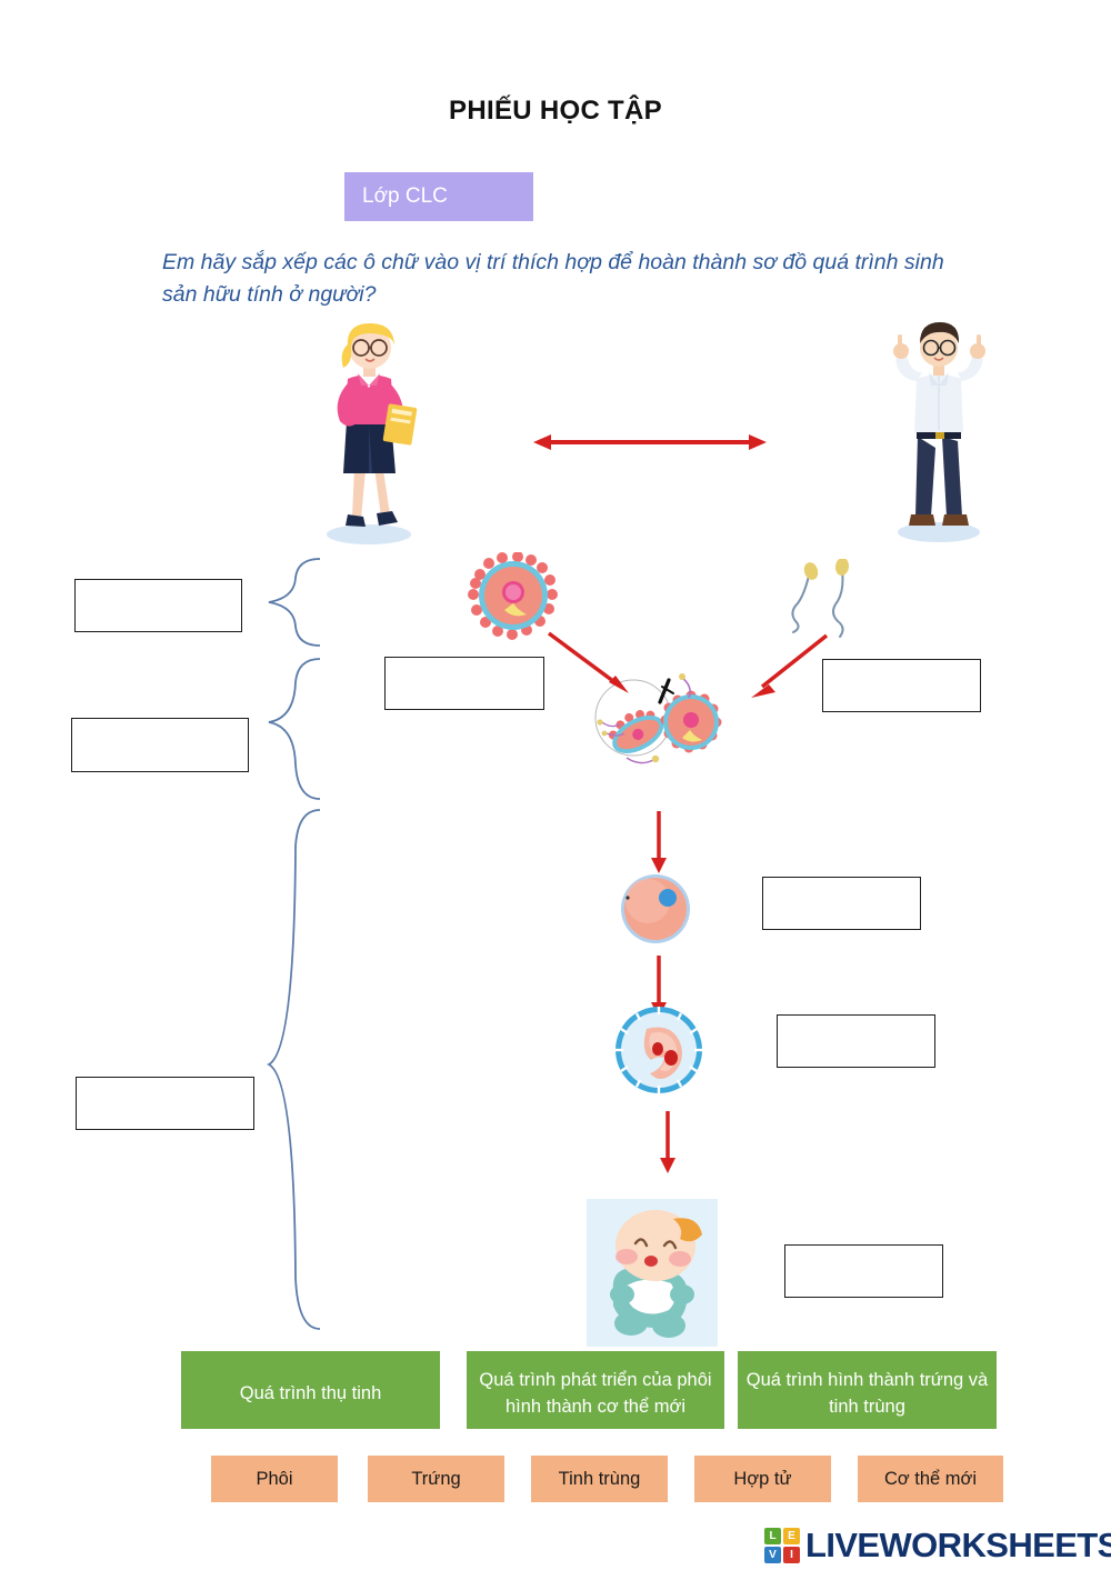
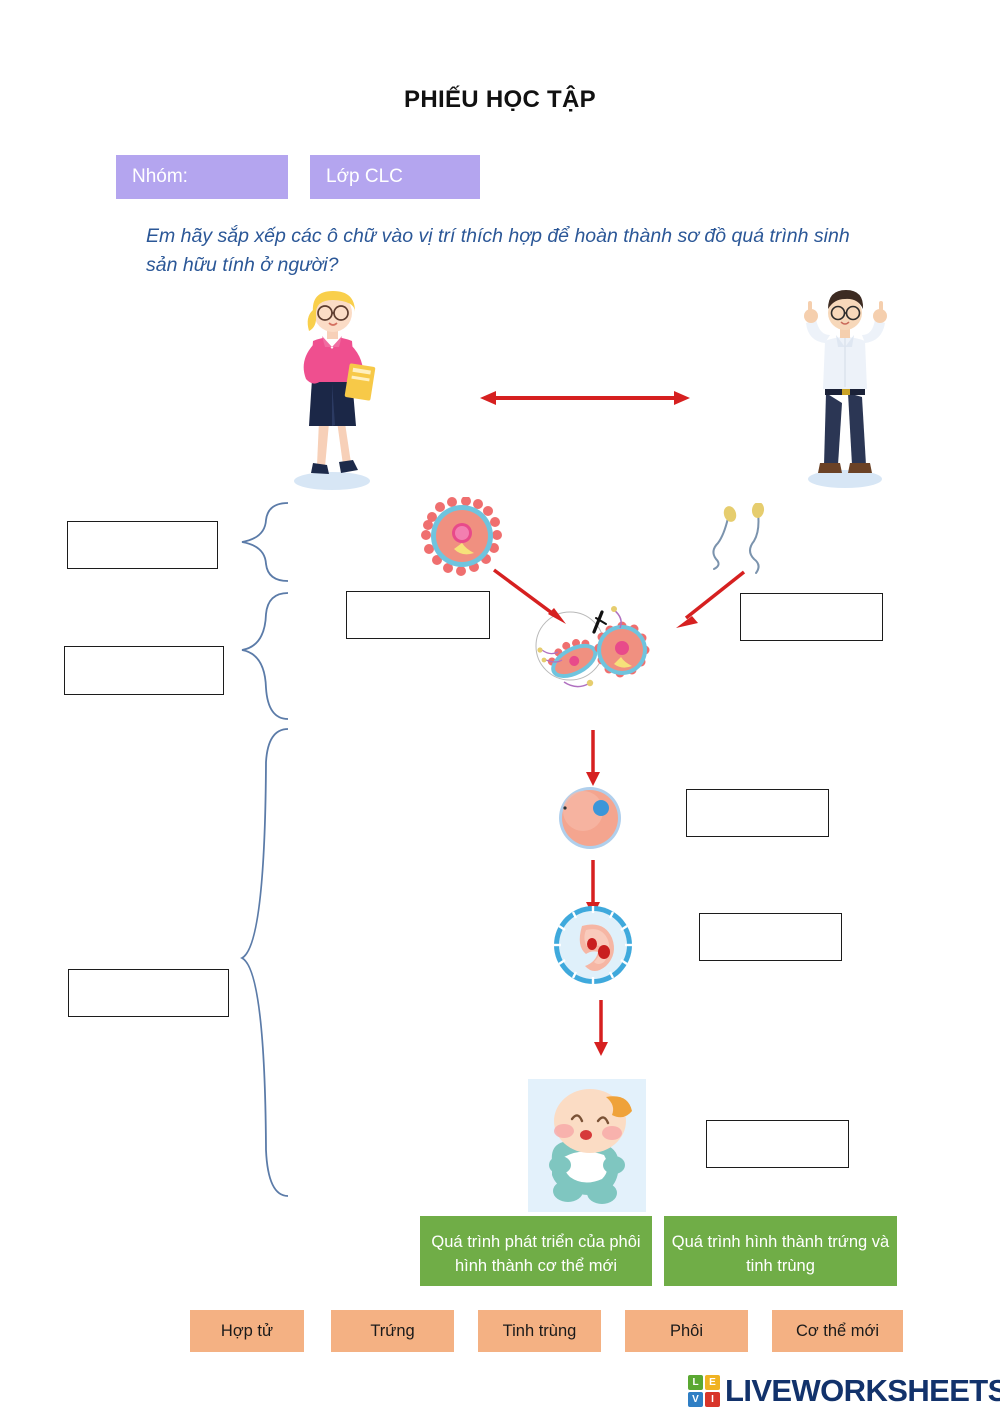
  PHIẾU HỌC TẬP
+ Nhóm:
  Lớp CLC
  Em hãy sắp xếp các ô chữ vào vị trí thích hợp để hoàn thành sơ đồ quá trình sinh sản hữu tính ở người?
- Quá trình thụ tinh
  Quá trình phát triển của phôi hình thành cơ thể mới
  Quá trình hình thành trứng và tinh trùng
- Phôi
+ Hợp tử
  Trứng
  Tinh trùng
- Hợp tử
+ Phôi
  Cơ thể mới
  L
  E
  V
  I
  LIVEWORKSHEETS
